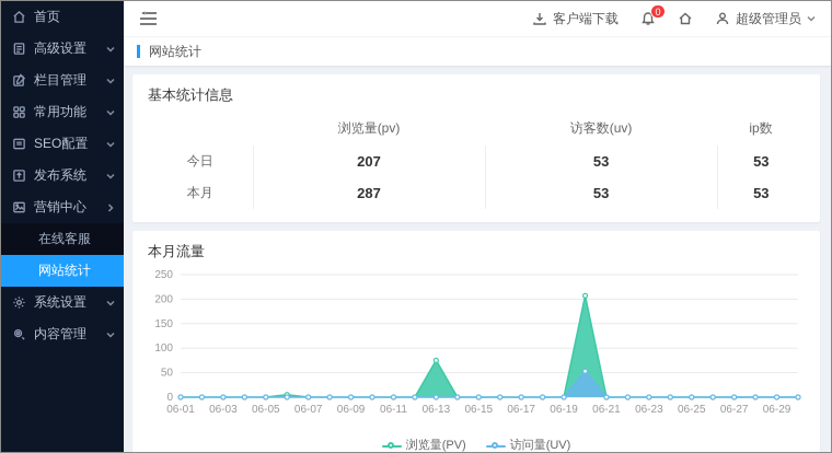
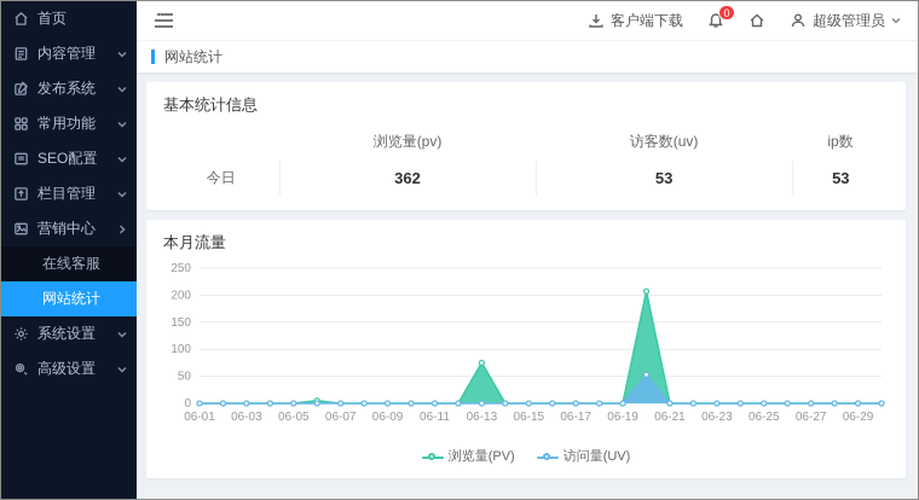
  首页
- 高级设置
+ 内容管理
- 栏目管理
+ 发布系统
  常用功能
  SEO配置
- 发布系统
+ 栏目管理
  营销中心
  在线客服
  网站统计
  系统设置
- 内容管理
+ 高级设置
  客户端下载
  0
  超级管理员
  网站统计
  基本统计信息
  	浏览量(pv)	访客数(uv)	ip数
- 今日	207	53	53
+ 今日	362	53	53
- 本月	287	53	53
  本月流量
  0
  50
  100
  150
  200
  250
  06-01
  06-03
  06-05
  06-07
  06-09
  06-11
  06-13
  06-15
  06-17
  06-19
  06-21
  06-23
  06-25
  06-27
  06-29
  浏览量(PV)
  访问量(UV)
